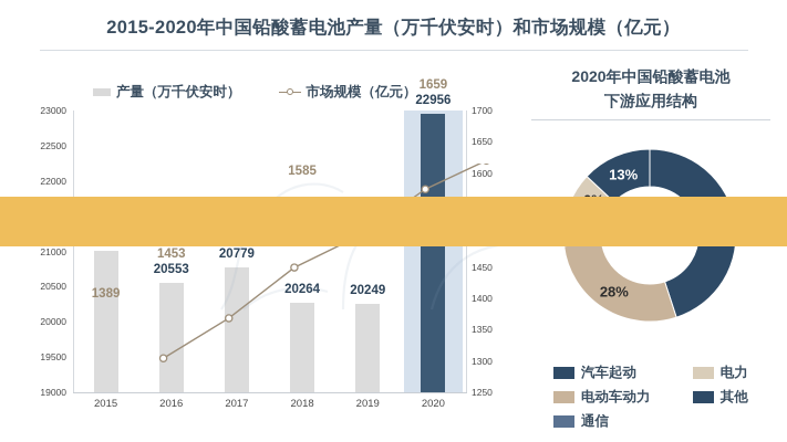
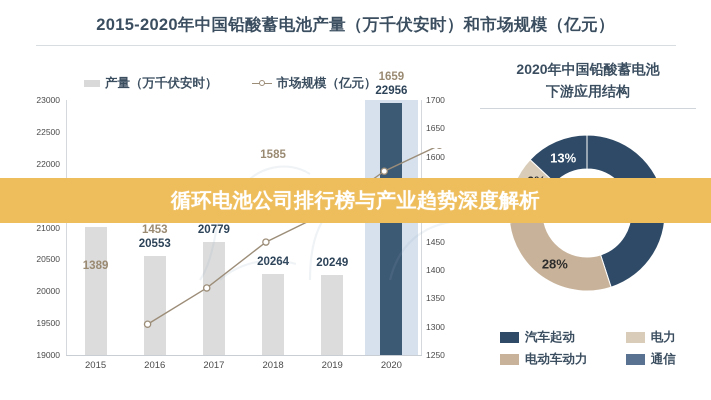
  2015-2020年中国铅酸蓄电池产量（万千伏安时）和市场规模（亿元）
  产量（万千伏安时）
  市场规模（亿元）
  23000
  22500
  22000
  21000
  20500
  20000
  19500
  19000
  1700
  1650
  1600
  1450
  1400
  1350
  1300
  1250
  20553
  20779
  20264
  20249
  22956
  1389
  1453
  1585
  1659
  2015
  2016
  2017
  2018
  2019
  2020
  2020年中国铅酸蓄电池
  下游应用结构
  28%
  13%
  汽车起动
  电力
  电动车动力
- 其他
  通信
+ 循环电池公司排行榜与产业趋势深度解析
